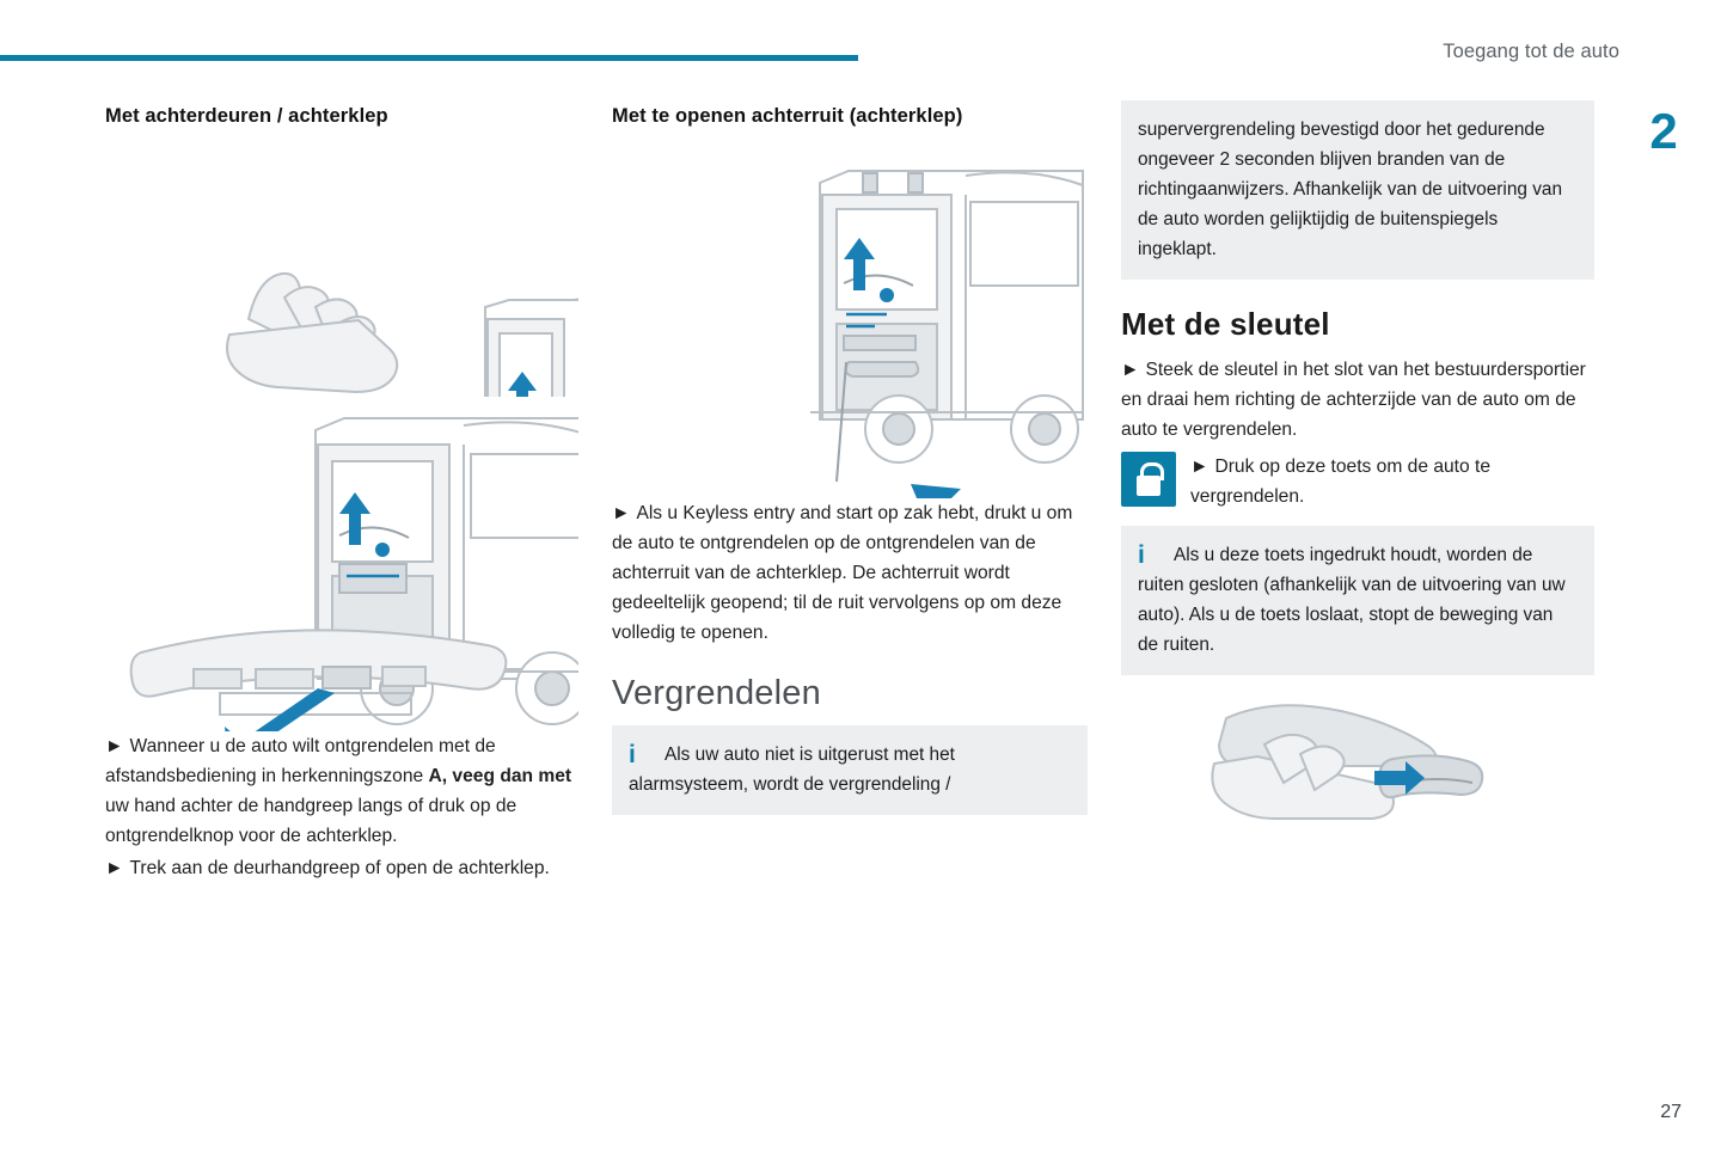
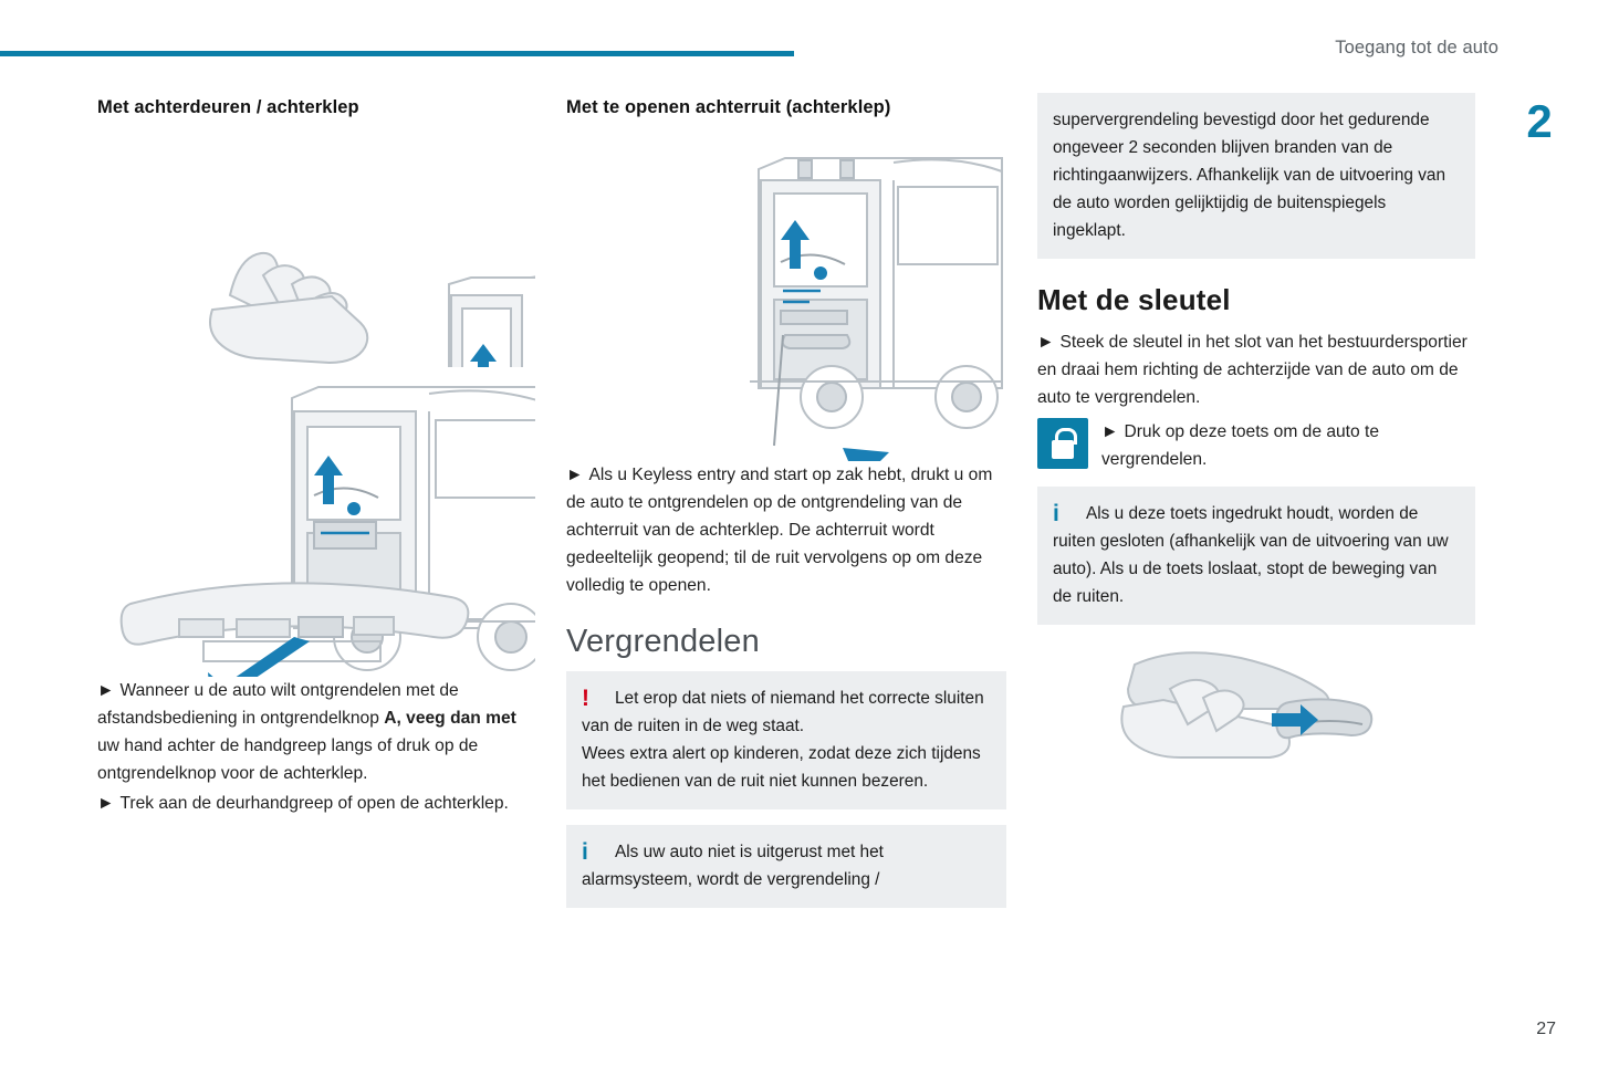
  Toegang tot de auto
  2
  27
  Met achterdeuren / achterklep
- ► Wanneer u de auto wilt ontgrendelen met de afstandsbediening in herkenningszone A, veeg dan met uw hand achter de handgreep langs of druk op de ontgrendelknop voor de achterklep.
+ ► Wanneer u de auto wilt ontgrendelen met de afstandsbediening in ontgrendelknop A, veeg dan met uw hand achter de handgreep langs of druk op de ontgrendelknop voor de achterklep.
  ► Trek aan de deurhandgreep of open de achterklep.
  Met te openen achterruit (achterklep)
- ► Als u Keyless entry and start op zak hebt, drukt u om de auto te ontgrendelen op de ontgrendelen van de achterruit van de achterklep. De achterruit wordt gedeeltelijk geopend; til de ruit vervolgens op om deze volledig te openen.
+ ► Als u Keyless entry and start op zak hebt, drukt u om de auto te ontgrendelen op de ontgrendeling van de achterruit van de achterklep. De achterruit wordt gedeeltelijk geopend; til de ruit vervolgens op om deze volledig te openen.
  Vergrendelen
+ !
+ Let erop dat niets of niemand het correcte sluiten van de ruiten in de weg staat.
+ Wees extra alert op kinderen, zodat deze zich tijdens het bedienen van de ruit niet kunnen bezeren.
  i
  Als uw auto niet is uitgerust met het alarmsysteem, wordt de vergrendeling /
  supervergrendeling bevestigd door het gedurende ongeveer 2 seconden blijven branden van de richtingaanwijzers. Afhankelijk van de uitvoering van de auto worden gelijktijdig de buitenspiegels ingeklapt.
  Met de sleutel
  ► Steek de sleutel in het slot van het bestuurdersportier en draai hem richting de achterzijde van de auto om de auto te vergrendelen.
  ► Druk op deze toets om de auto te vergrendelen.
  i
  Als u deze toets ingedrukt houdt, worden de ruiten gesloten (afhankelijk van de uitvoering van uw auto). Als u de toets loslaat, stopt de beweging van de ruiten.
